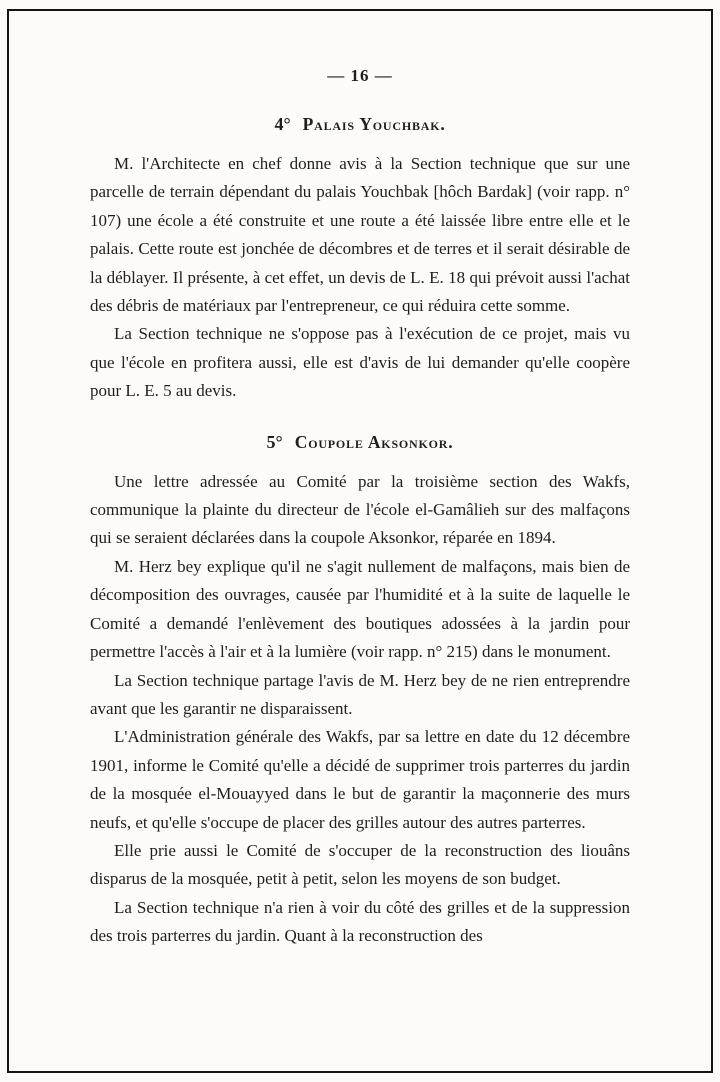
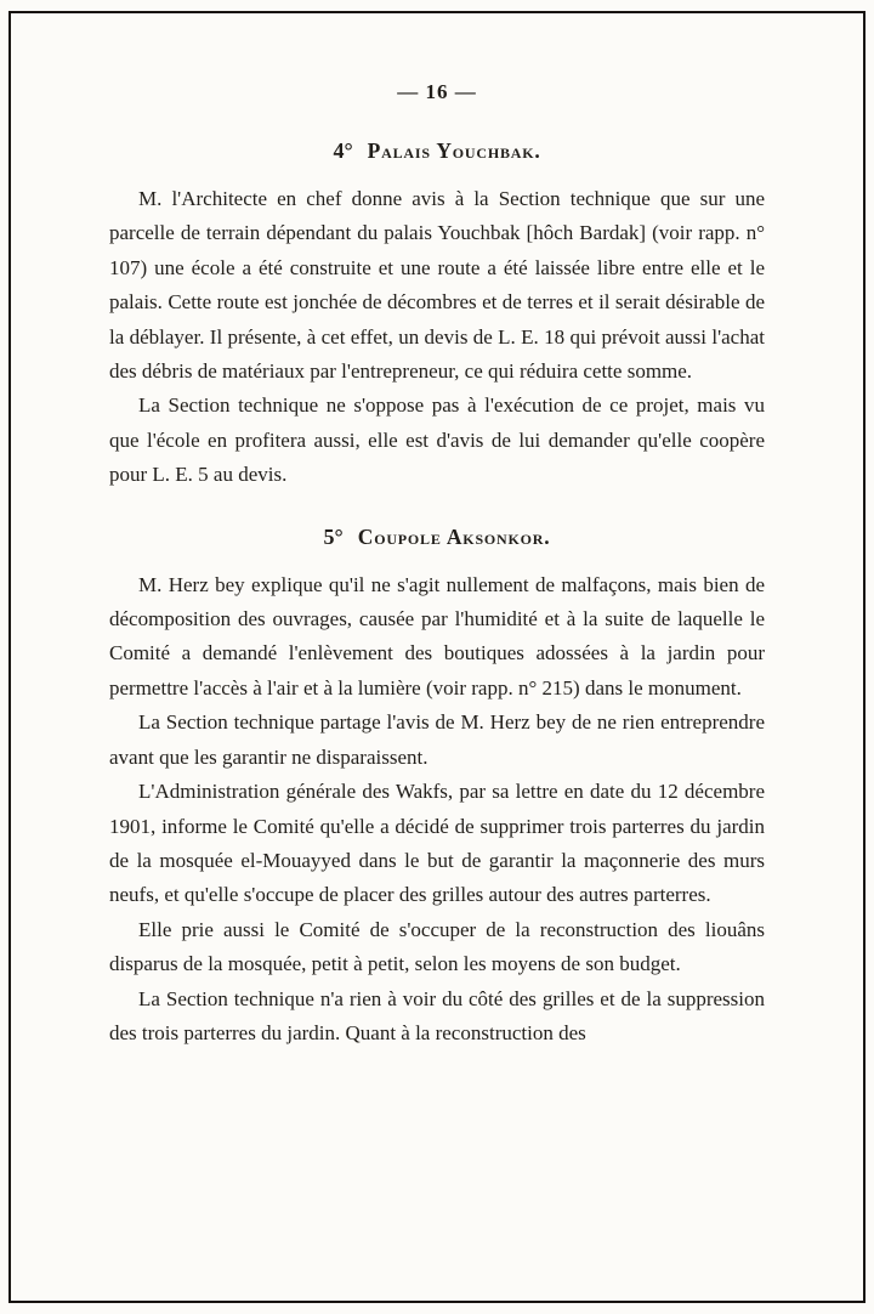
  — 16 —
  4° Palais Youchbak.
  M. l'Architecte en chef donne avis à la Section technique que sur une parcelle de terrain dépendant du palais Youchbak [hôch Bardak] (voir rapp. n° 107) une école a été construite et une route a été laissée libre entre elle et le palais. Cette route est jonchée de décombres et de terres et il serait désirable de la déblayer. Il présente, à cet effet, un devis de L. E. 18 qui prévoit aussi l'achat des débris de matériaux par l'entrepreneur, ce qui réduira cette somme.
  La Section technique ne s'oppose pas à l'exécution de ce projet, mais vu que l'école en profitera aussi, elle est d'avis de lui demander qu'elle coopère pour L. E. 5 au devis.
  5° Coupole Aksonkor.
- Une lettre adressée au Comité par la troisième section des Wakfs, communique la plainte du directeur de l'école el-Gamâlieh sur des malfaçons qui se seraient déclarées dans la coupole Aksonkor, réparée en 1894.
  M. Herz bey explique qu'il ne s'agit nullement de malfaçons, mais bien de décomposition des ouvrages, causée par l'humidité et à la suite de laquelle le Comité a demandé l'enlèvement des boutiques adossées à la jardin pour permettre l'accès à l'air et à la lumière (voir rapp. n° 215) dans le monument.
  La Section technique partage l'avis de M. Herz bey de ne rien entreprendre avant que les garantir ne disparaissent.
  L'Administration générale des Wakfs, par sa lettre en date du 12 décembre 1901, informe le Comité qu'elle a décidé de supprimer trois parterres du jardin de la mosquée el-Mouayyed dans le but de garantir la maçonnerie des murs neufs, et qu'elle s'occupe de placer des grilles autour des autres parterres.
  Elle prie aussi le Comité de s'occuper de la reconstruction des liouâns disparus de la mosquée, petit à petit, selon les moyens de son budget.
  La Section technique n'a rien à voir du côté des grilles et de la suppression des trois parterres du jardin. Quant à la reconstruction des
